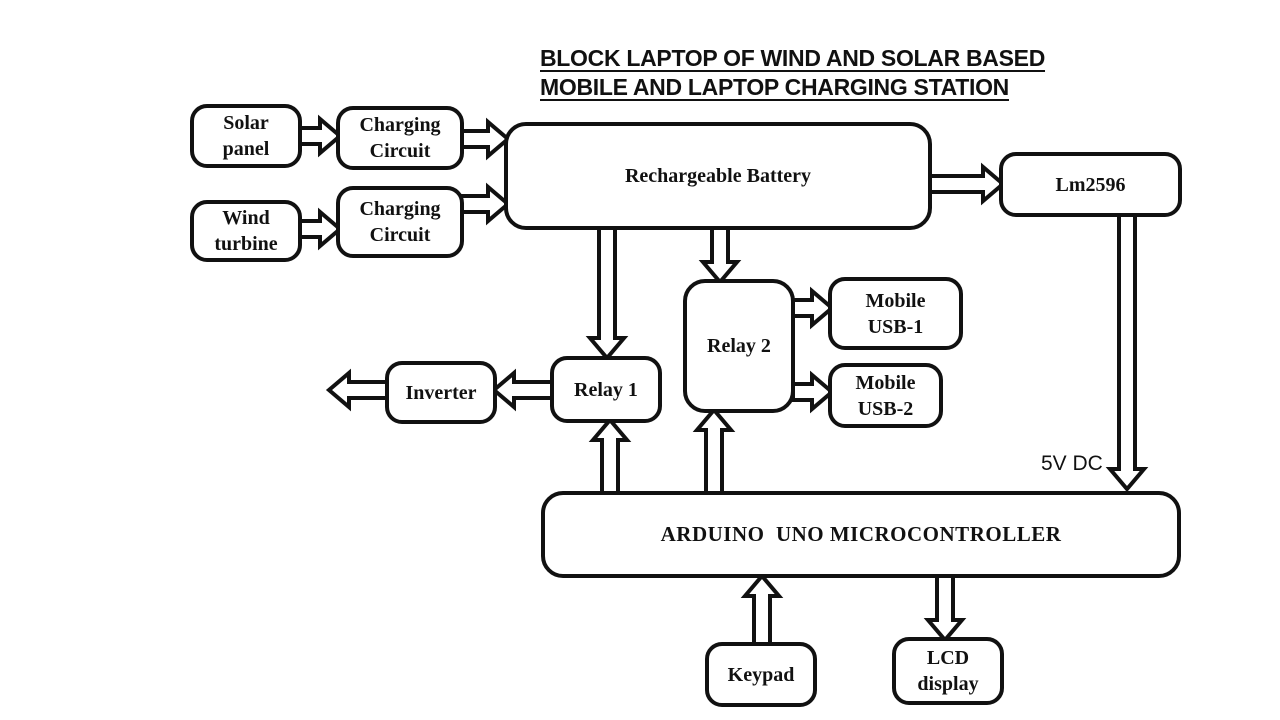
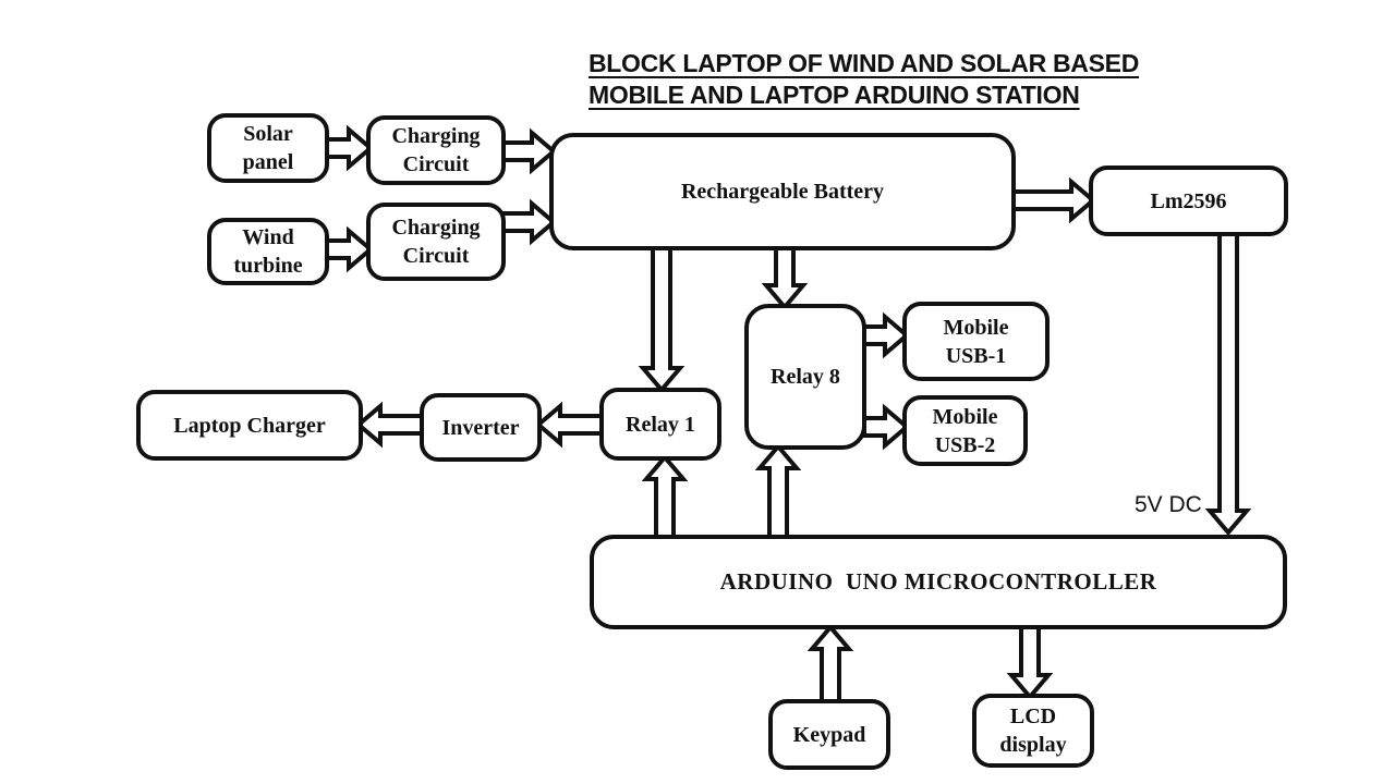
  BLOCK LAPTOP OF WIND AND SOLAR BASED
- MOBILE AND LAPTOP CHARGING STATION
+ MOBILE AND LAPTOP ARDUINO STATION
  Solar
  panel
  Charging
  Circuit
  Wind
  turbine
  Charging
  Circuit
  Rechargeable Battery
  Lm2596
- Relay 2
+ Relay 8
  Mobile
  USB-1
  Mobile
  USB-2
+ Laptop Charger
  Inverter
  Relay 1
  ARDUINO UNO MICROCONTROLLER
  Keypad
  LCD
  display
  5V DC
